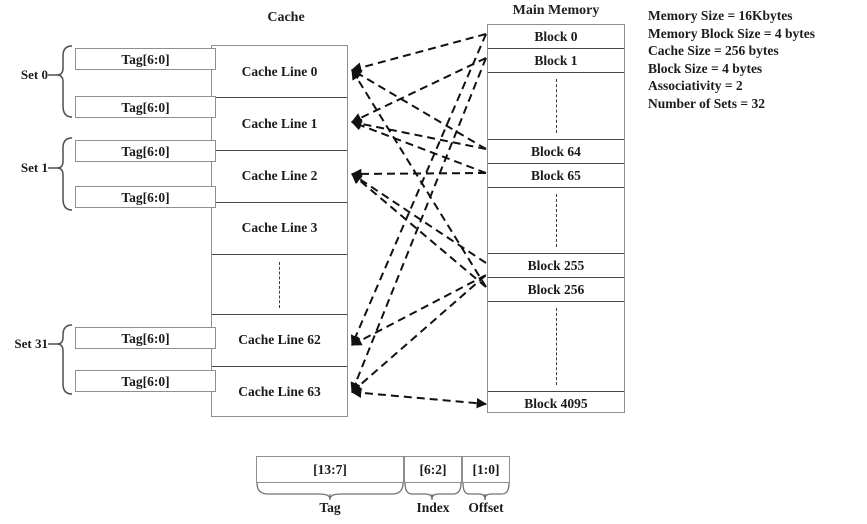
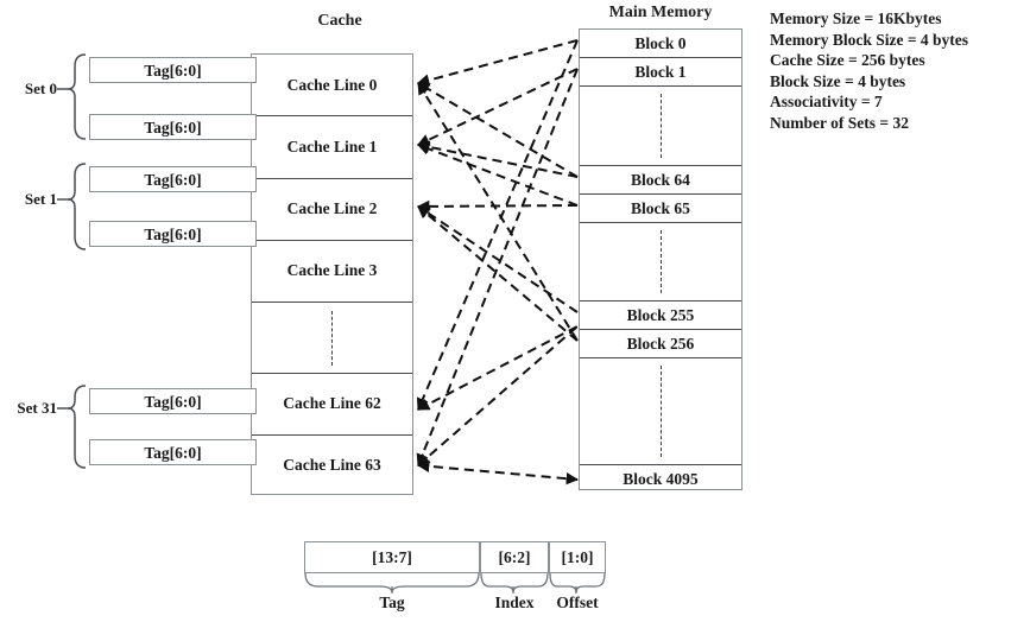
  Cache
  Main Memory
  Cache Line 0
  Cache Line 1
  Cache Line 2
  Cache Line 3
  Cache Line 62
  Cache Line 63
  Tag[6:0]
  Tag[6:0]
  Tag[6:0]
  Tag[6:0]
  Tag[6:0]
  Tag[6:0]
  Set 0
  Set 1
  Set 31
  Block 0
  Block 1
  Block 64
  Block 65
  Block 255
  Block 256
  Block 4095
  Memory Size = 16Kbytes
  Memory Block Size = 4 bytes
  Cache Size = 256 bytes
  Block Size = 4 bytes
- Associativity = 2
+ Associativity = 7
  Number of Sets = 32
  [13:7]
  [6:2]
  [1:0]
  Tag
  Index
  Offset
